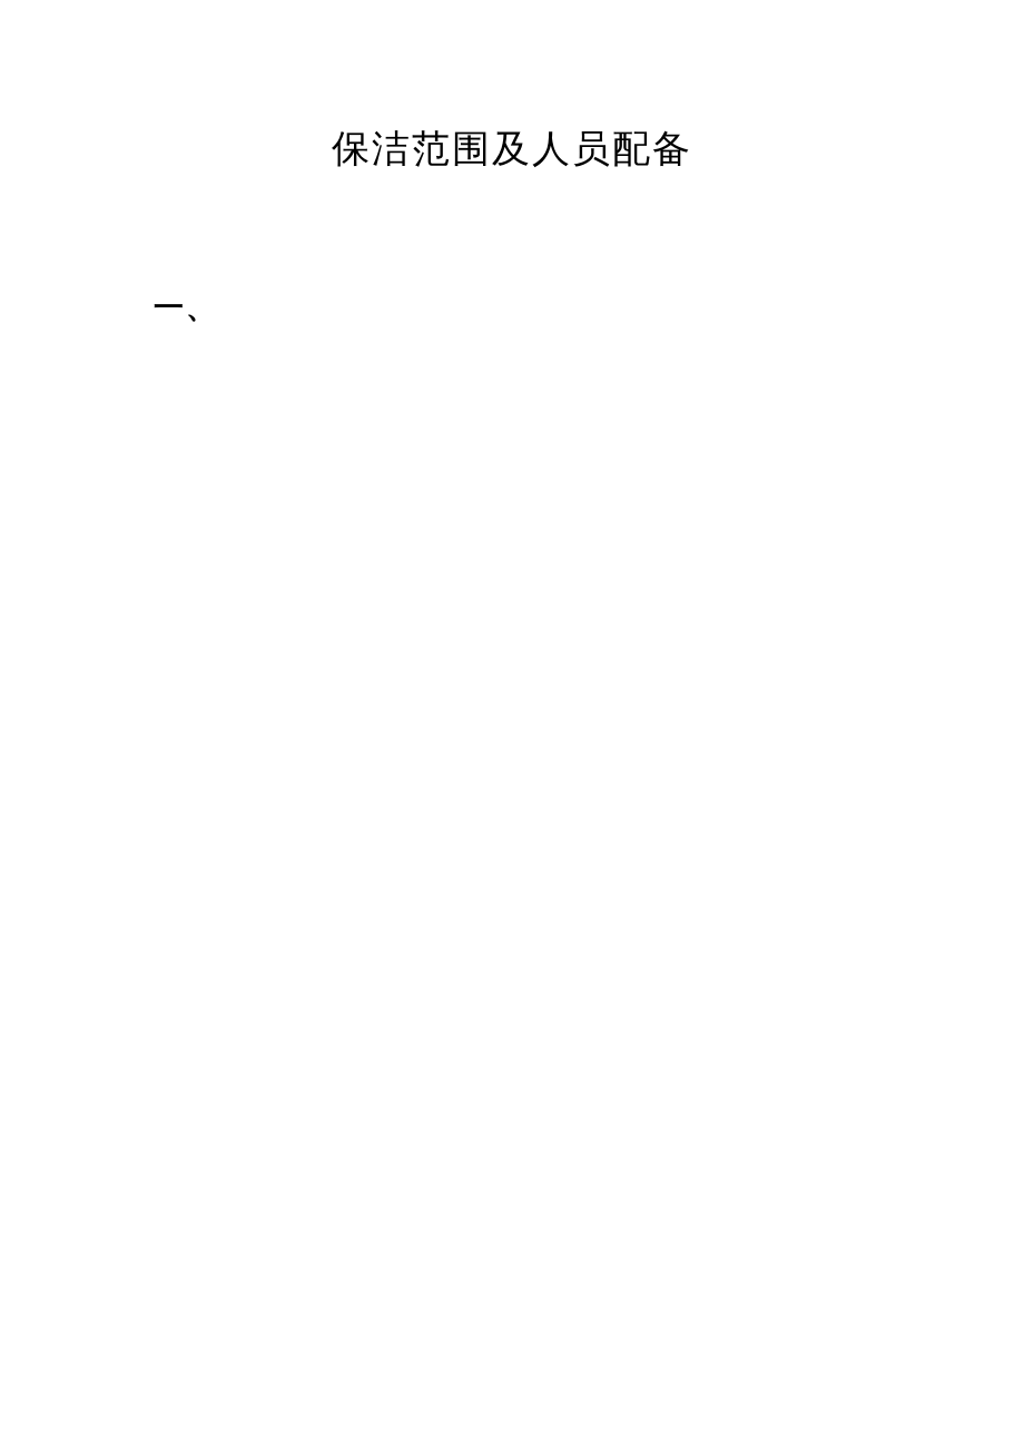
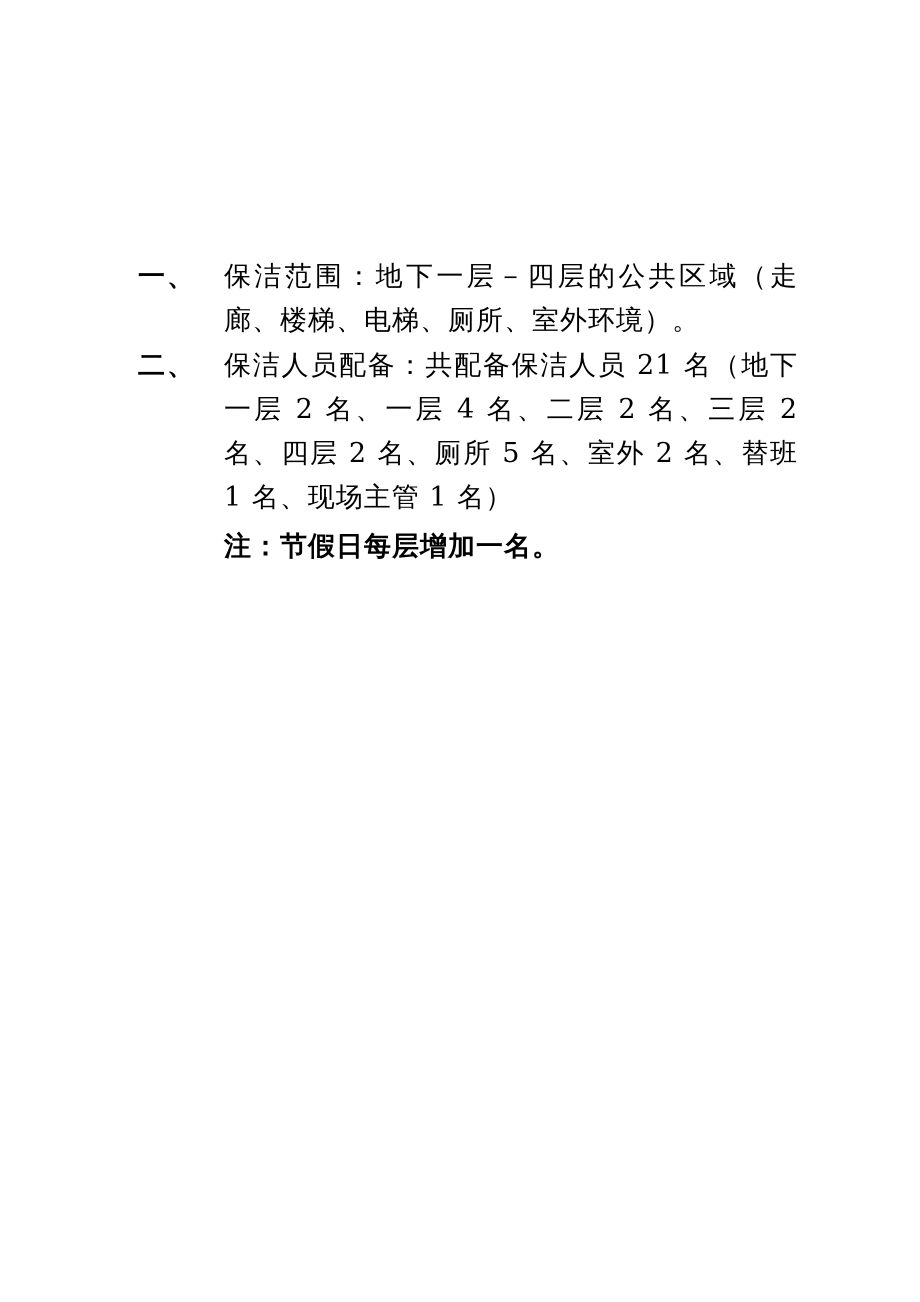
- 保洁范围及人员配备
  一、
+ 保洁范围：地下一层－四层的公共区域（走廊、楼梯、电梯、厕所、室外环境）。
+ 二、
+ 保洁人员配备：共配备保洁人员 21 名（地下一层 2 名、一层 4 名、二层 2 名、三层 2 名、四层 2 名、厕所 5 名、室外 2 名、替班 1 名、现场主管 1 名）
+ 注：节假日每层增加一名。
